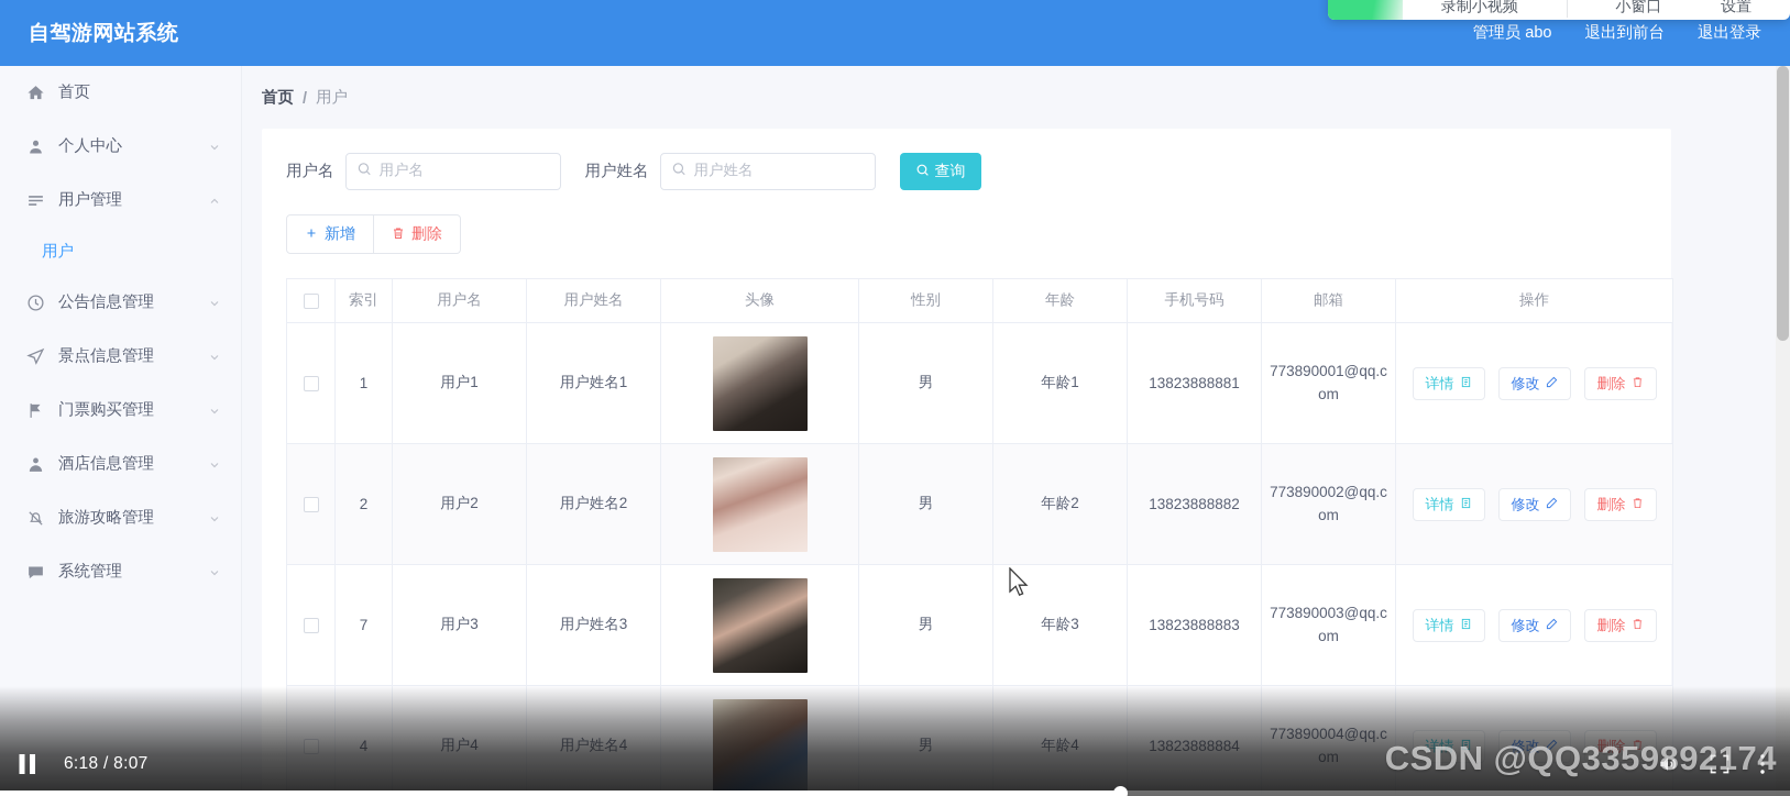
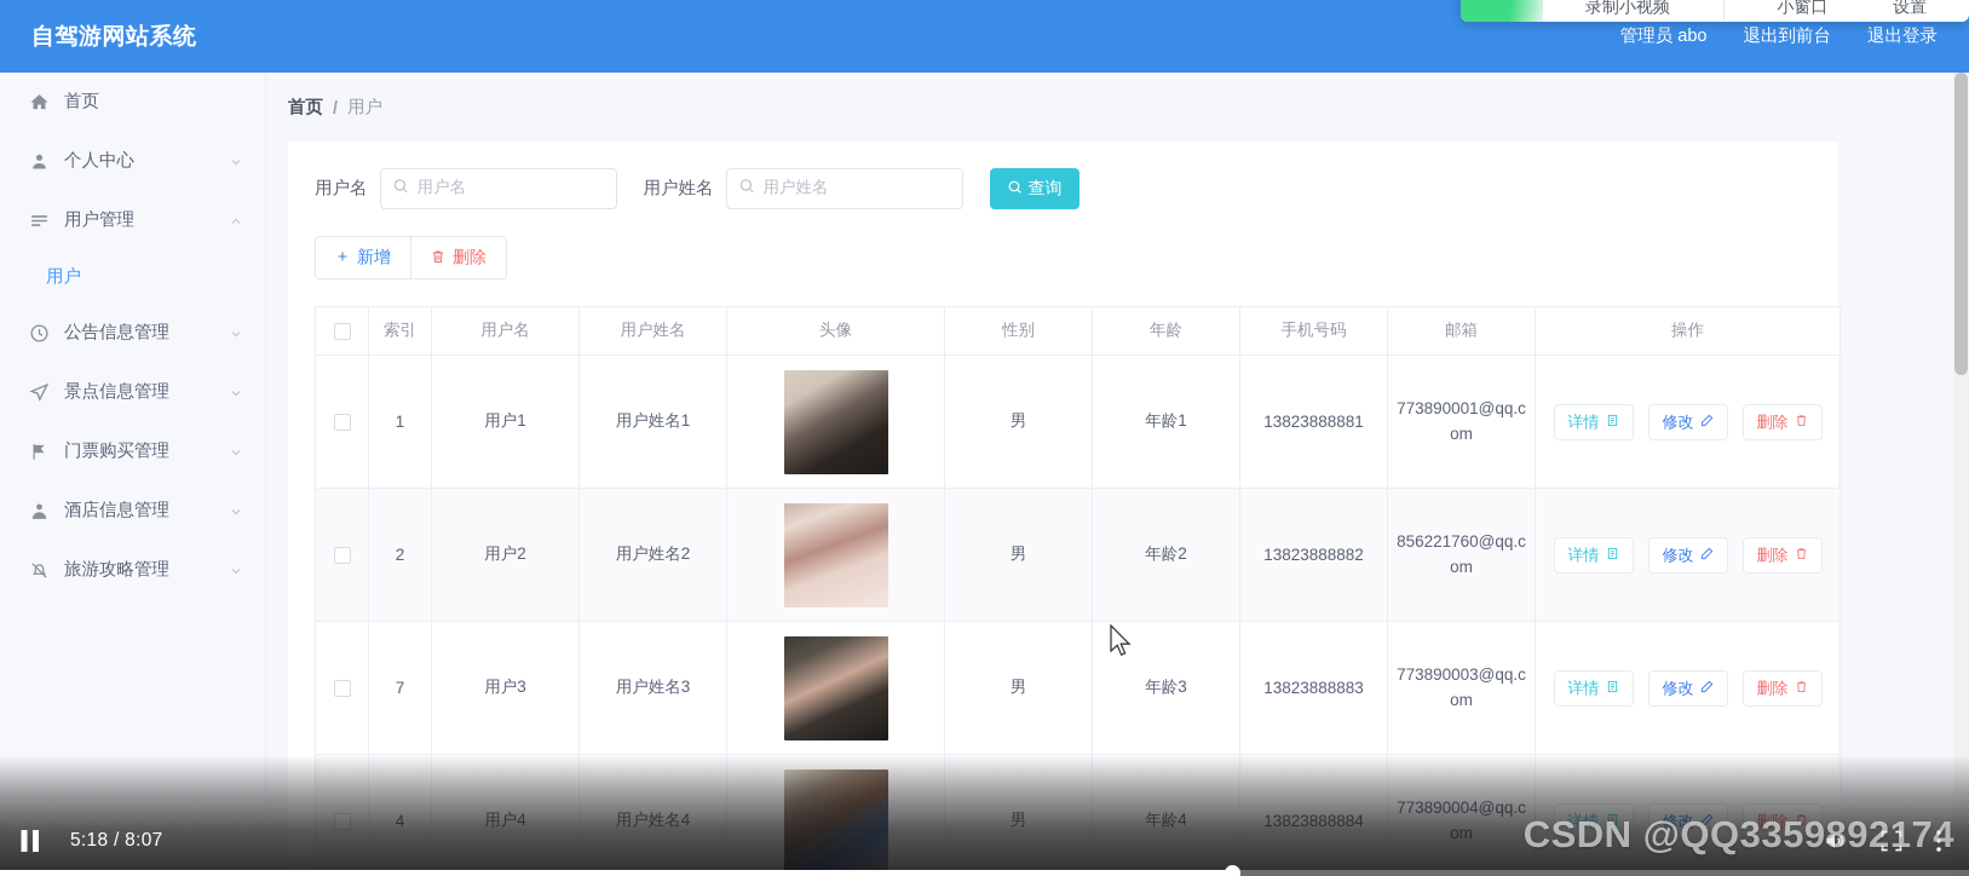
  自驾游网站系统
  管理员 abo
  退出到前台
  退出登录
  录制小视频
  小窗口
  设置
  首页
  个人中心
  用户管理
  用户
  公告信息管理
  景点信息管理
  门票购买管理
  酒店信息管理
  旅游攻略管理
- 系统管理
  首页
  /
  用户
  用户名
  用户名
  用户姓名
  用户姓名
  查询
  新增
  删除
  	索引	用户名	用户姓名	头像	性别	年龄	手机号码	邮箱	操作
  	1	用户1	用户姓名1		男	年龄1	13823888881	773890001@qq.com	详情 修改 删除
- 	2	用户2	用户姓名2		男	年龄2	13823888882	773890002@qq.com	详情 修改 删除
+ 	2	用户2	用户姓名2		男	年龄2	13823888882	856221760@qq.com	详情 修改 删除
  	7	用户3	用户姓名3		男	年龄3	13823888883	773890003@qq.com	详情 修改 删除
- 6:18 / 8:07
+ 5:18 / 8:07
  CSDN @QQ3359892174
